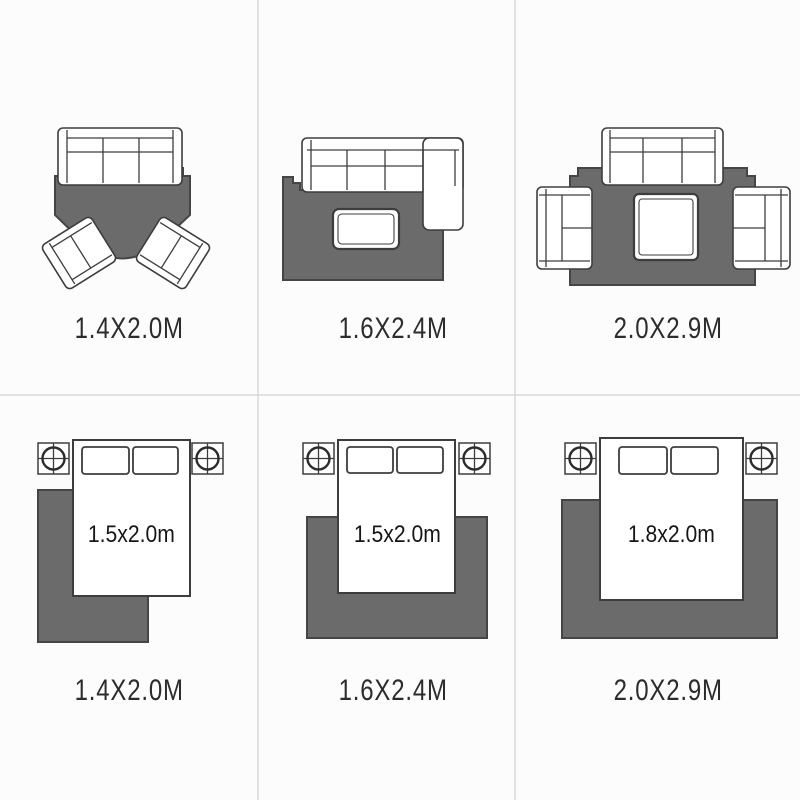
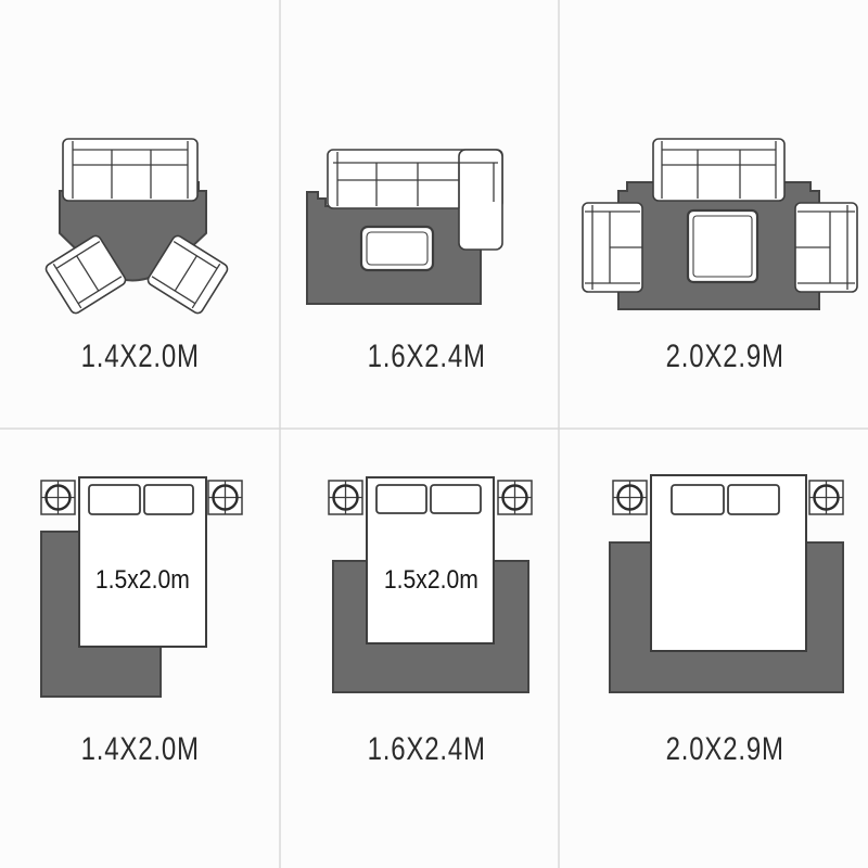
  1.5x2.0m
  1.5x2.0m
- 1.8x2.0m
  1.4X2.0M
  1.6X2.4M
  2.0X2.9M
  1.4X2.0M
  1.6X2.4M
  2.0X2.9M
